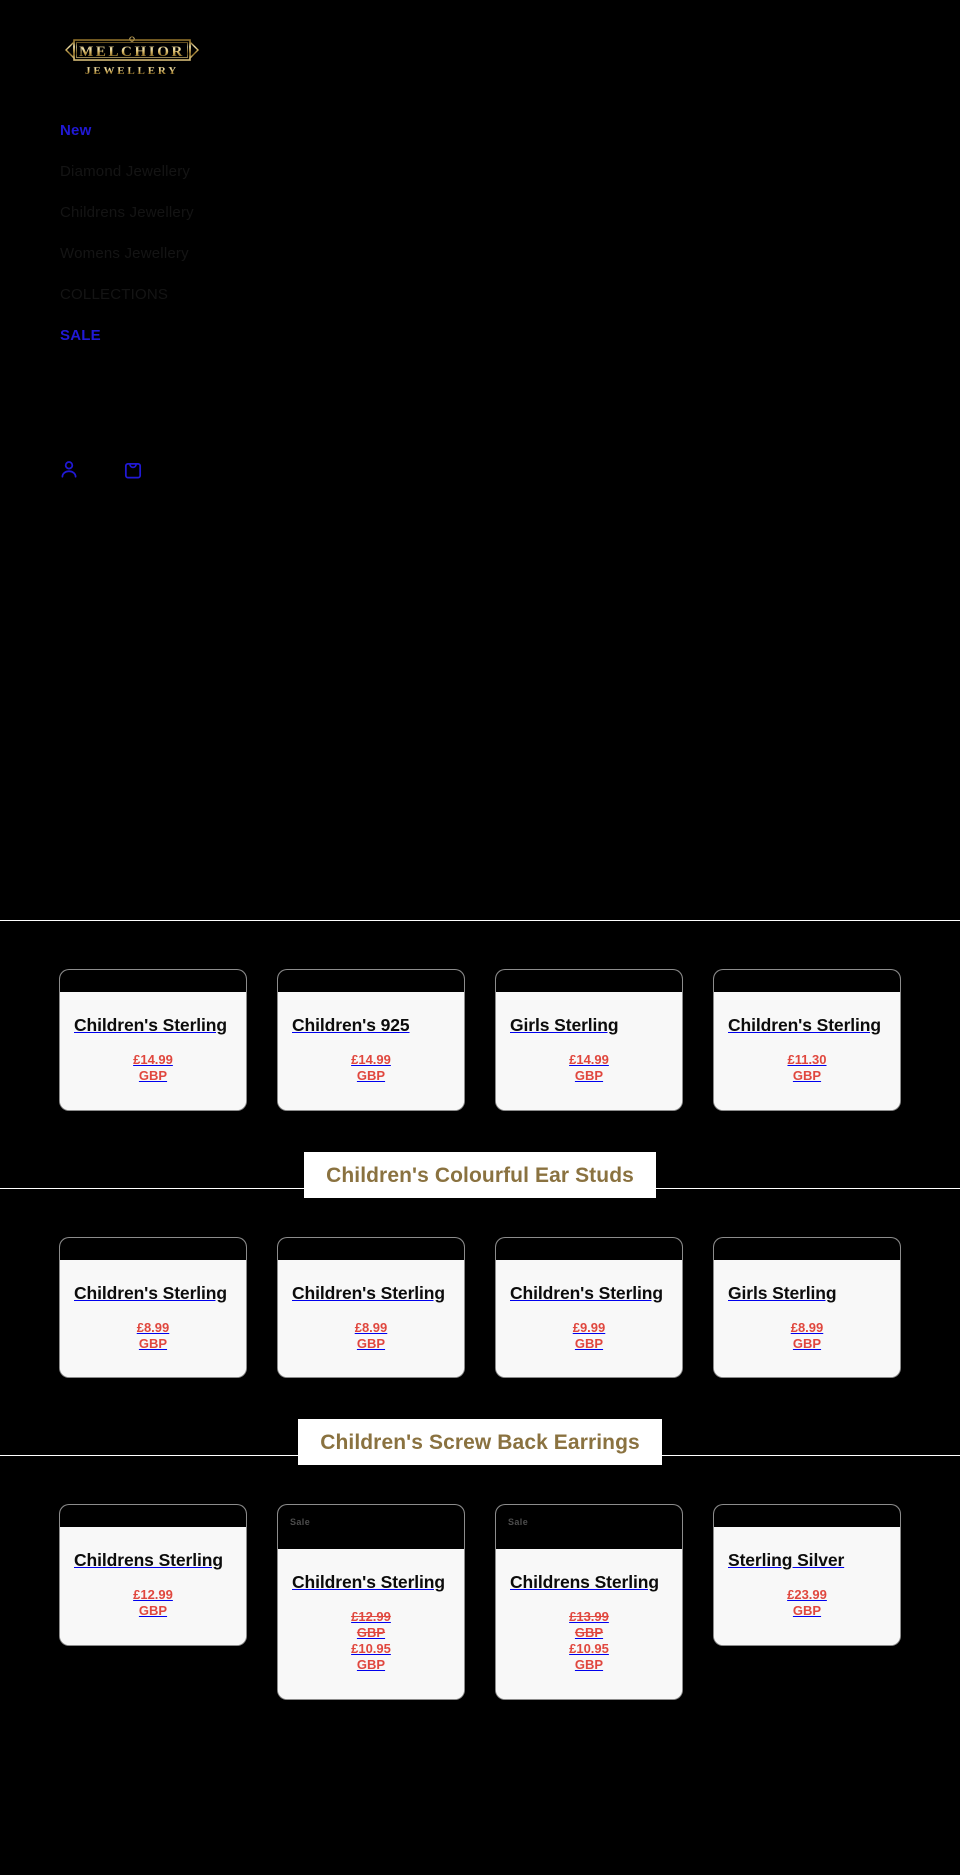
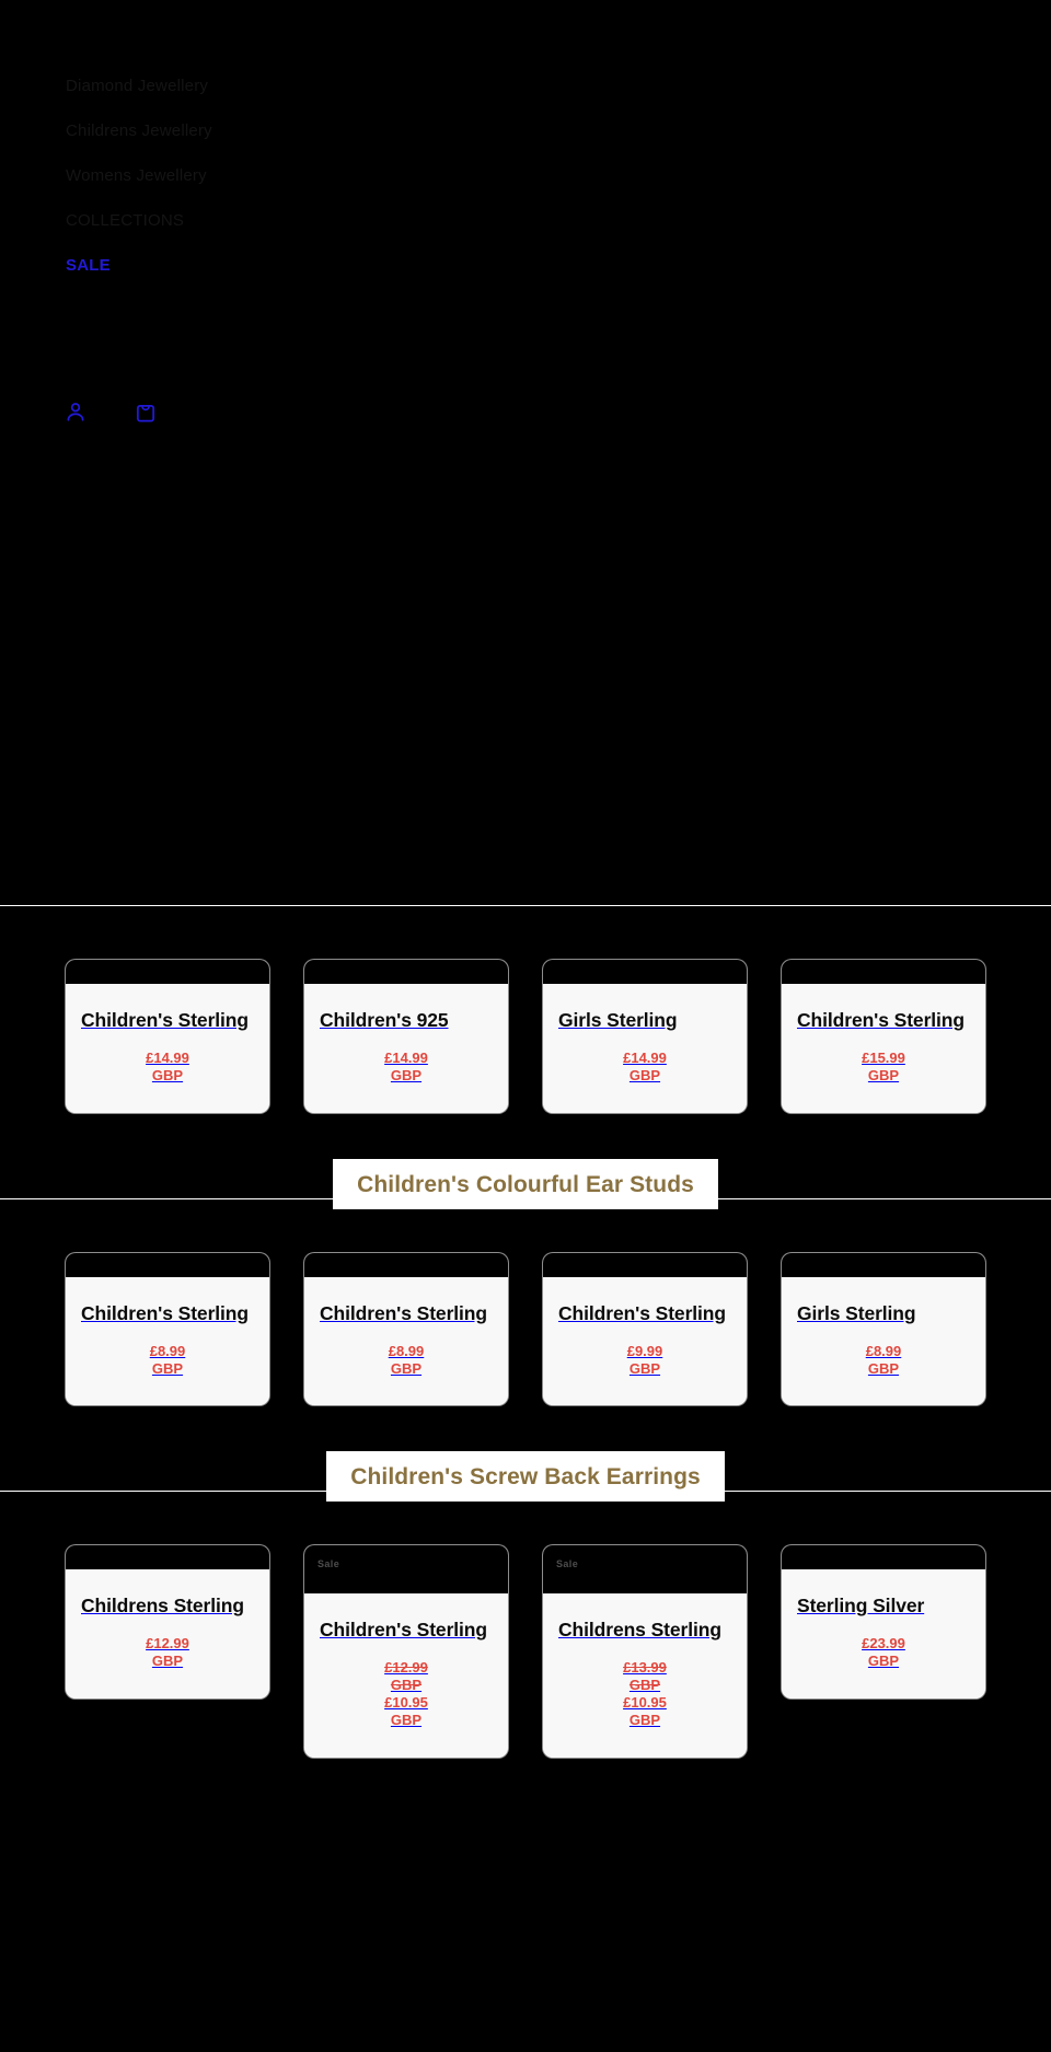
- MELCHIOR
- JEWELLERY
- New
  SALE
  Children's Sterling
  £14.99
  GBP
  £14.99
  GBP
  £14.99
  GBP
  Children's Sterling
- £11.30
+ £15.99
  GBP
  Children's Colourful Ear Studs
  Children's Sterling
  £8.99
  GBP
  Children's Sterling
  £8.99
  GBP
  Children's Sterling
  £9.99
  GBP
  £8.99
  GBP
  Children's Screw Back Earrings
  Childrens Sterling
  £12.99
  GBP
  Sale
  Children's Sterling
  £12.99
  GBP
  £10.95
  GBP
  Sale
  Childrens Sterling
  £13.99
  GBP
  £10.95
  GBP
  £23.99
  GBP
